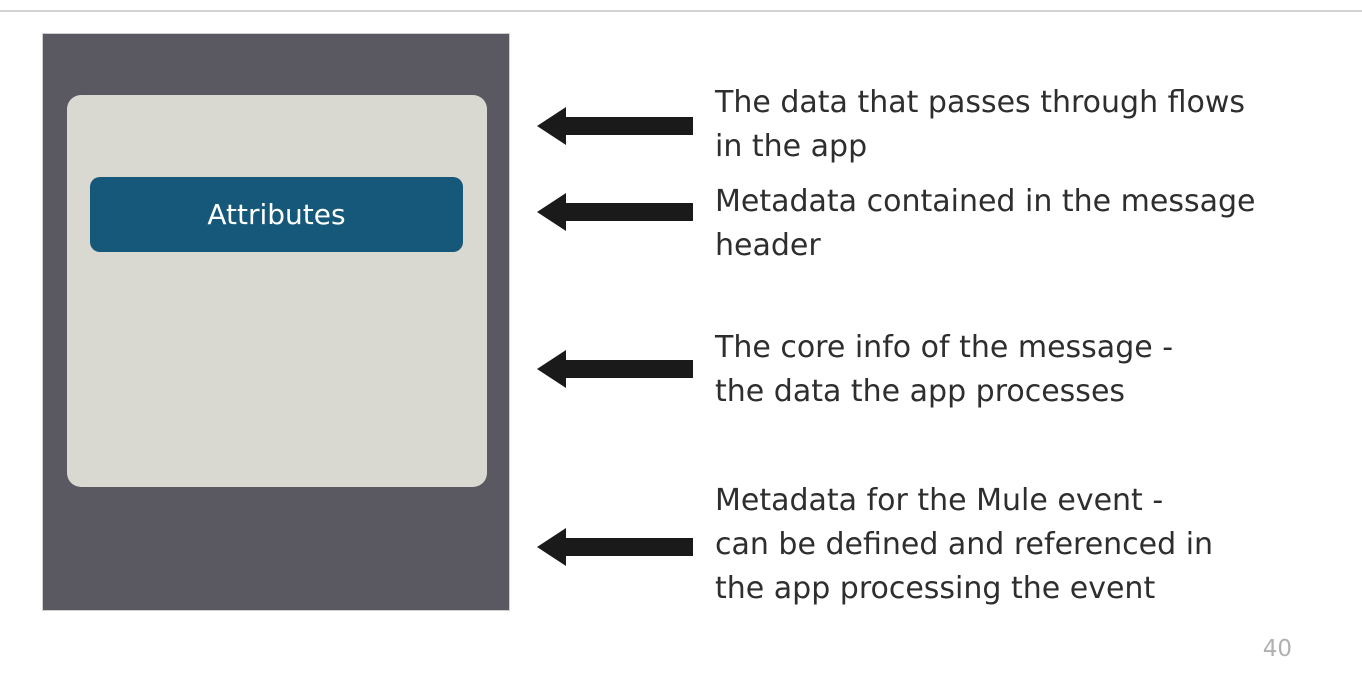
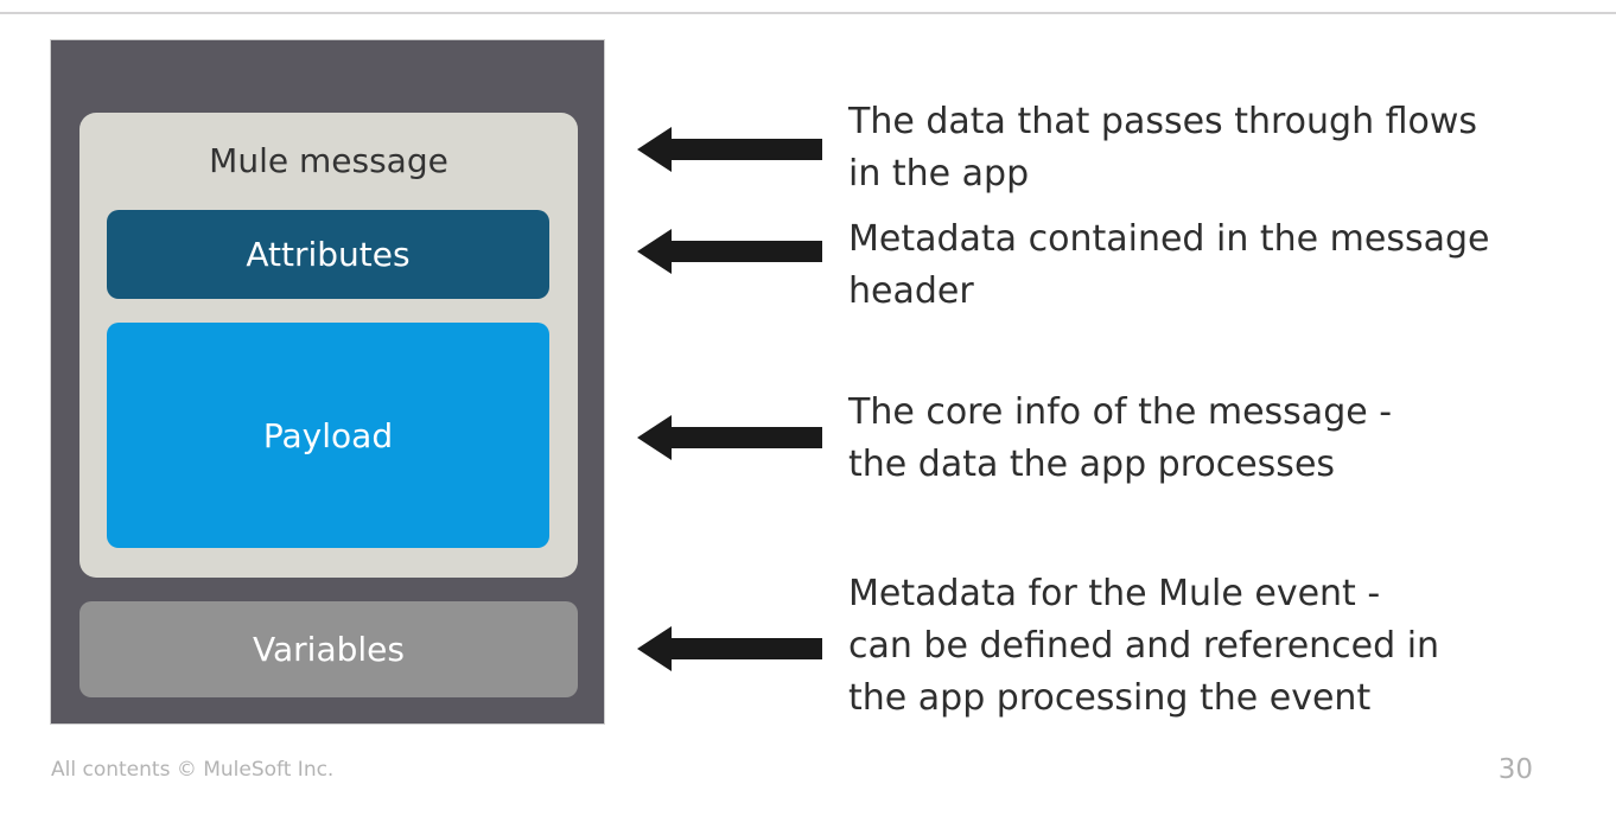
+ Mule message
  Attributes
+ Payload
+ Variables
  The data that passes through flows
  in the app
  Metadata contained in the message
  header
  The core info of the message -
  the data the app processes
  Metadata for the Mule event -
  can be defined and referenced in
  the app processing the event
+ All contents © MuleSoft Inc.
- 40
+ 30
